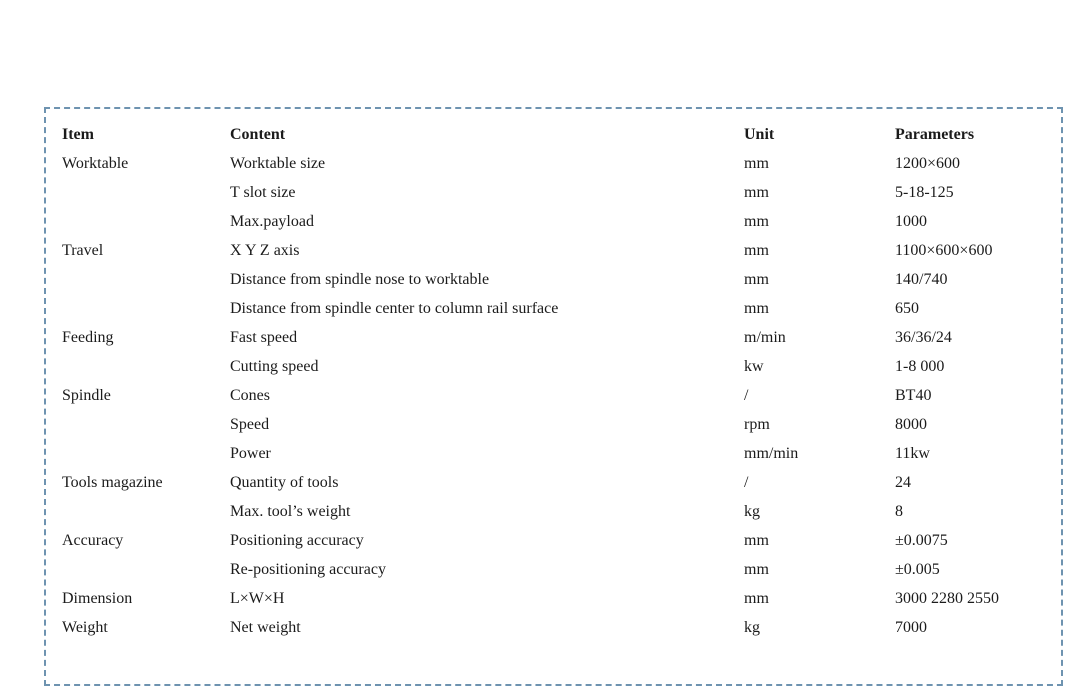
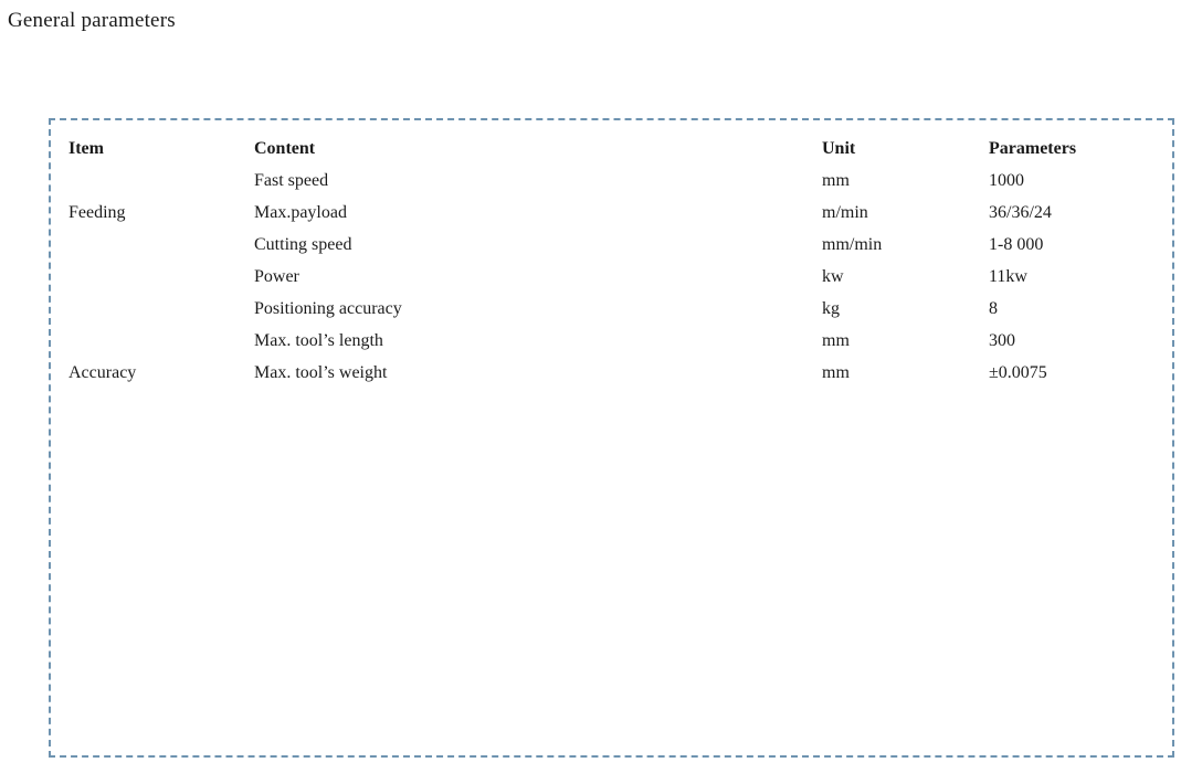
+ General parameters
  Item	Content	Unit	Parameters
- Worktable	Worktable size	mm	1200×600
- 	T slot size	mm	5-18-125
- 	Max.payload	mm	1000
+ 	Fast speed	mm	1000
- Travel	X Y Z axis	mm	1100×600×600
- 	Distance from spindle nose to worktable	mm	140/740
- 	Distance from spindle center to column rail surface	mm	650
- Feeding	Fast speed	m/min	36/36/24
+ Feeding	Max.payload	m/min	36/36/24
- 	Cutting speed	kw	1-8 000
+ 	Cutting speed	mm/min	1-8 000
- Spindle	Cones	/	BT40
- 	Speed	rpm	8000
- 	Power	mm/min	11kw
+ 	Power	kw	11kw
- Tools magazine	Quantity of tools	/	24
- 	Max. tool’s weight	kg	8
+ 	Positioning accuracy	kg	8
+ 	Max. tool’s length	mm	300
- Accuracy	Positioning accuracy	mm	±0.0075
+ Accuracy	Max. tool’s weight	mm	±0.0075
- 	Re-positioning accuracy	mm	±0.005
- Dimension	L×W×H	mm	3000 2280 2550
- Weight	Net weight	kg	7000
